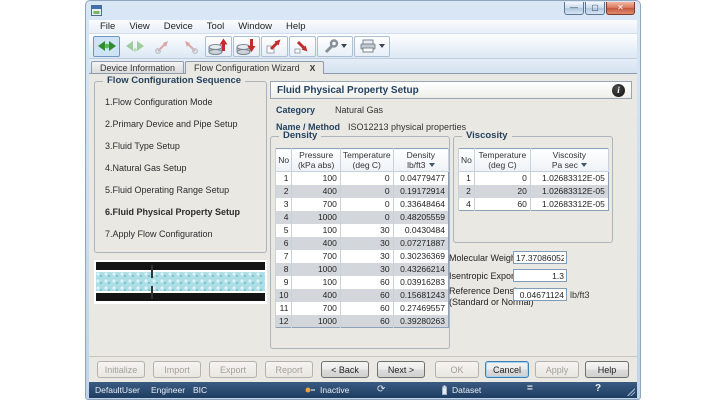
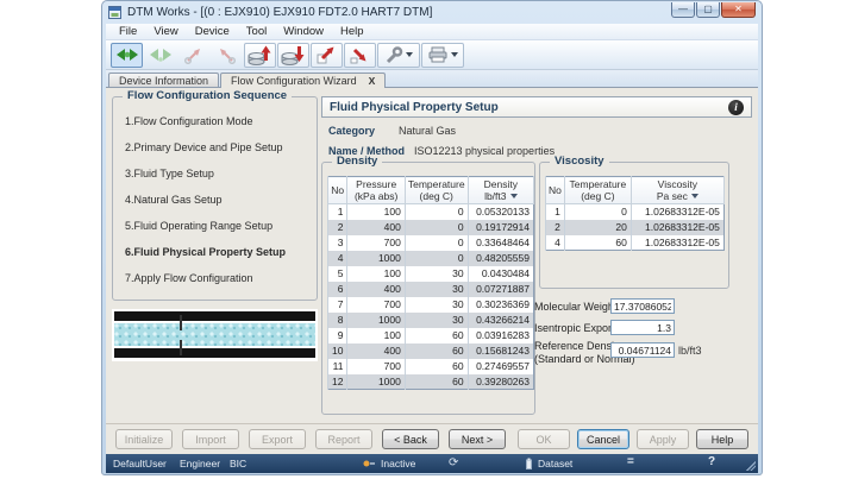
+ DTM Works - [(0 : EJX910) EJX910 FDT2.0 HART7 DTM]
  —
  ▢
  ✕
  File
  View
  Device
  Tool
  Window
  Help
  Device Information
  Flow Configuration Wizard
  X
  Flow Configuration Sequence
  1.Flow Configuration Mode
  2.Primary Device and Pipe Setup
  3.Fluid Type Setup
  4.Natural Gas Setup
  5.Fluid Operating Range Setup
  6.Fluid Physical Property Setup
  7.Apply Flow Configuration
  Fluid Physical Property Setup
  i
  Category
  Natural Gas
  Name / Method
  ISO12213 physical properties
  Density
  No	Pressure (kPa abs)	Temperature (deg C)	Density lb/ft3
- 1	100	0	0.04779477
+ 1	100	0	0.05320133
  2	400	0	0.19172914
  3	700	0	0.33648464
  4	1000	0	0.48205559
  5	100	30	0.0430484
  6	400	30	0.07271887
  7	700	30	0.30236369
  8	1000	30	0.43266214
  9	100	60	0.03916283
  10	400	60	0.15681243
  11	700	60	0.27469557
  12	1000	60	0.39280263
  Viscosity
  No	Temperature (deg C)	Viscosity Pa sec
  1	0	1.02683312E-05
  2	20	1.02683312E-05
  4	60	1.02683312E-05
  Molecular Weig
  17.37086052
  Isentropic Expo
  1.3
  Reference Dens
  (Standard or Normal)
  0.04671124
  lb/ft3
  Initialize
  Import
  Export
  Report
  < Back
  Next >
  OK
  Cancel
  Apply
  Help
  DefaultUser
  Engineer
  BIC
  Inactive
  ⟳
  Dataset
  =
  ?
